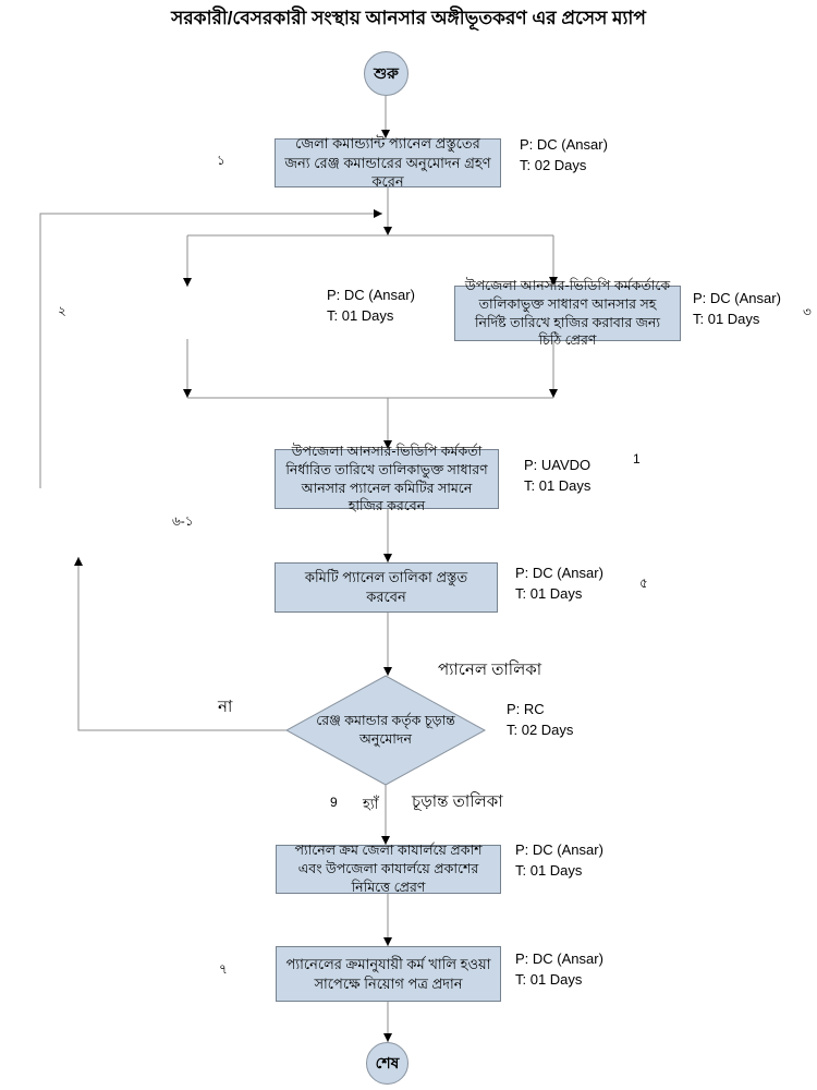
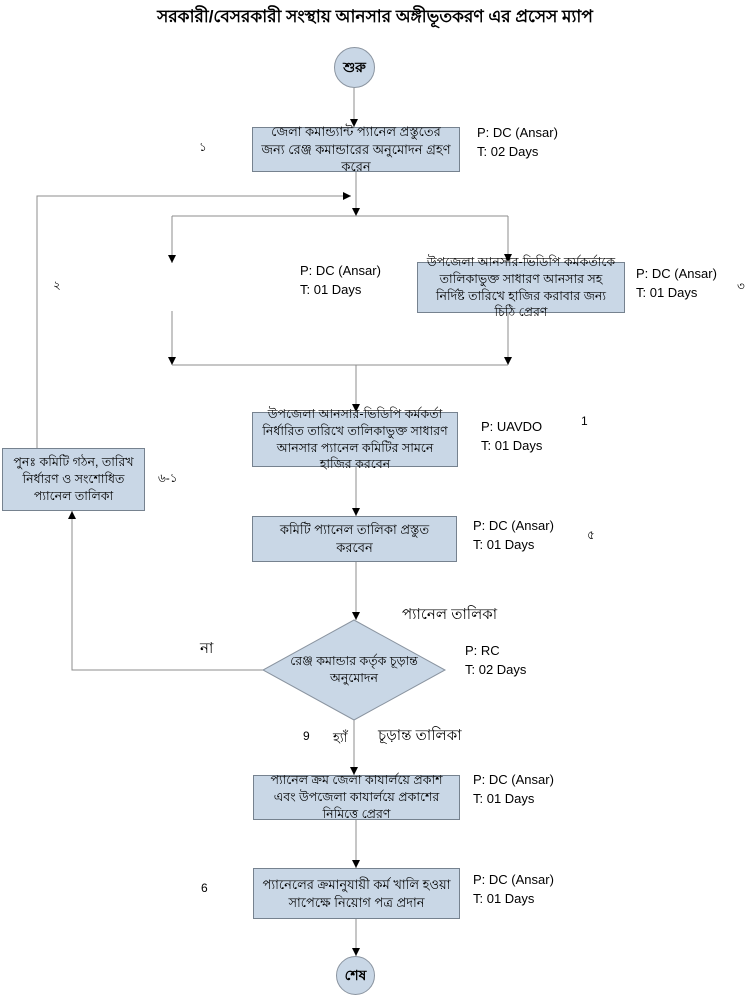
  সরকারী/বেসরকারী সংস্থায় আনসার অঙ্গীভূতকরণ এর প্রসেস ম্যাপ
  শুরু
  জেলা কমান্ড্যান্ট প্যানেল প্রস্তুতের জন্য রেঞ্জ কমান্ডারের অনুমোদন গ্রহণ করেন
  P: DC (Ansar)
  T: 02 Days
  ১
  P: DC (Ansar)
  T: 01 Days
  ২
  উপজেলা আনসার-ভিডিপি কর্মকর্তাকে তালিকাভুক্ত সাধারণ আনসার সহ নির্দিষ্ট তারিখে হাজির করাবার জন্য চিঠি প্রেরণ
  P: DC (Ansar)
  T: 01 Days
  ৩
  উপজেলা আনসার-ভিডিপি কর্মকর্তা নির্ধারিত তারিখে তালিকাভুক্ত সাধারণ আনসার প্যানেল কমিটির সামনে হাজির করবেন
  P: UAVDO
  T: 01 Days
  1
+ পুনঃ কমিটি গঠন, তারিখ নির্ধারণ ও সংশোধিত প্যানেল তালিকা
  ৬-১
  কমিটি প্যানেল তালিকা প্রস্তুত করবেন
  P: DC (Ansar)
  T: 01 Days
  ৫
  প্যানেল তালিকা
  রেঞ্জ কমান্ডার কর্তৃক চূড়ান্ত অনুমোদন
  P: RC
  T: 02 Days
  না
  9
  হ্যাঁ
  চূড়ান্ত তালিকা
  প্যানেল ক্রম জেলা কাযার্লয়ে প্রকাশ এবং উপজেলা কাযার্লয়ে প্রকাশের নিমিত্তে প্রেরণ
  P: DC (Ansar)
  T: 01 Days
  প্যানেলের ক্রমানুযায়ী কর্ম খালি হওয়া সাপেক্ষে নিয়োগ পত্র প্রদান
  P: DC (Ansar)
  T: 01 Days
- ৭
+ 6
  শেষ
